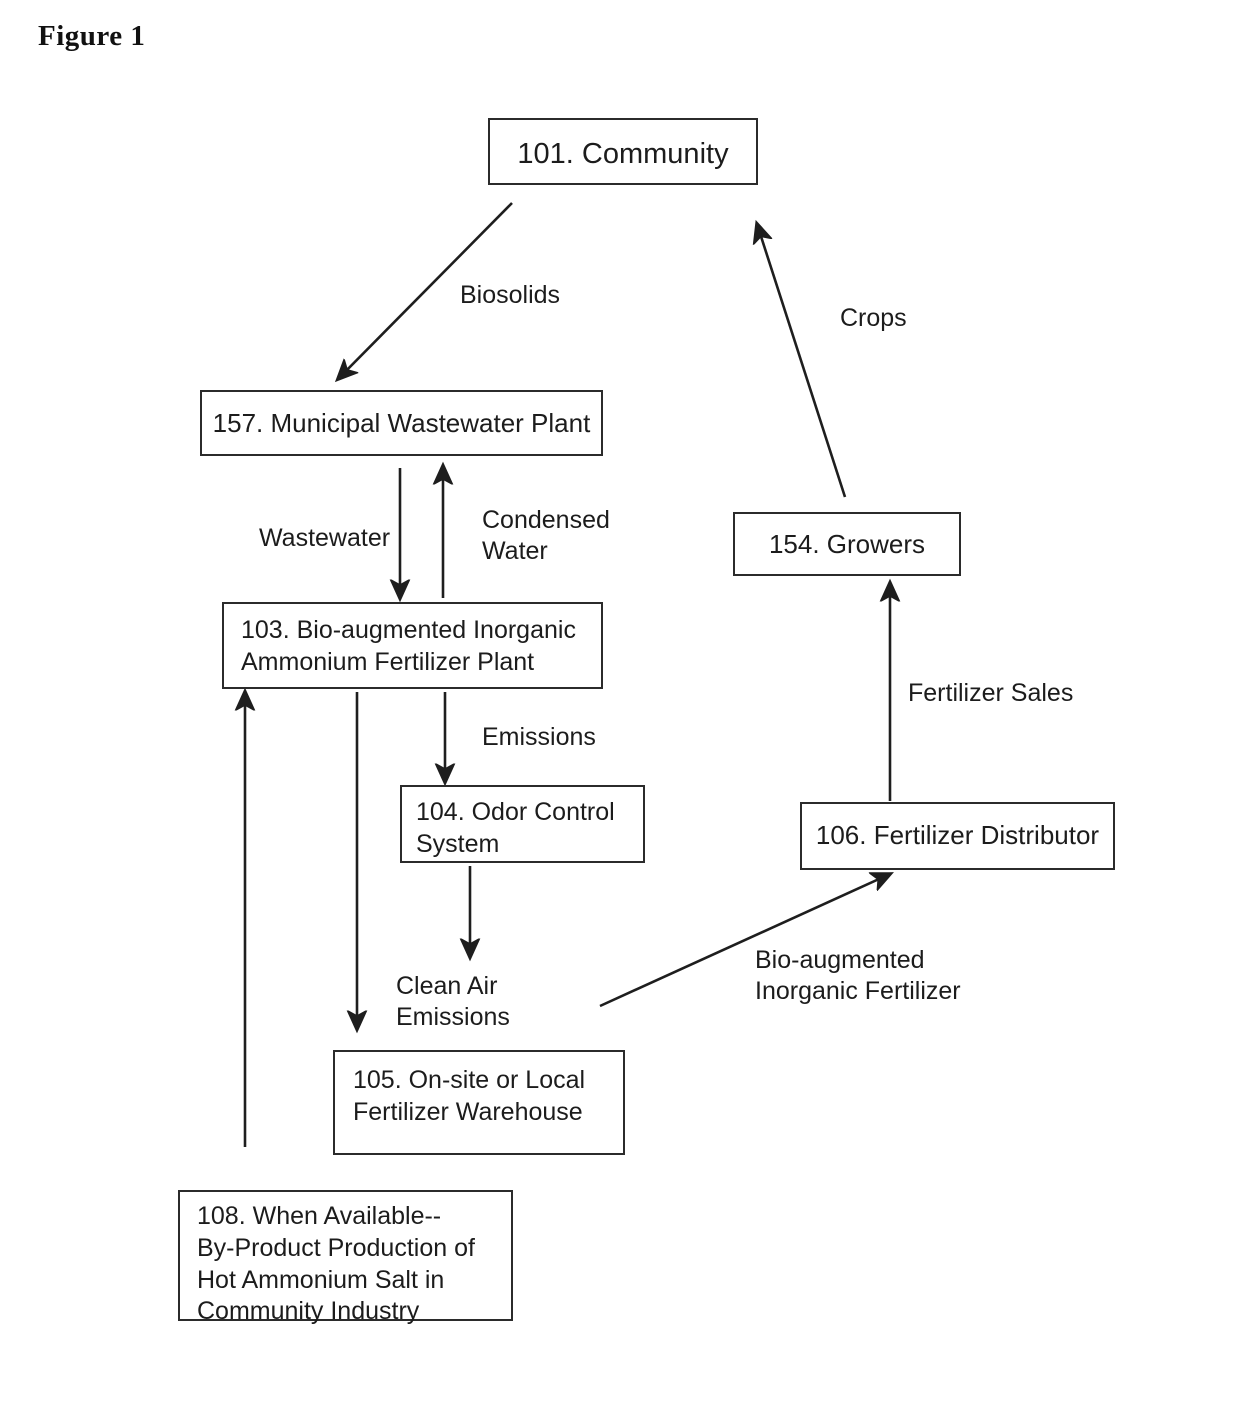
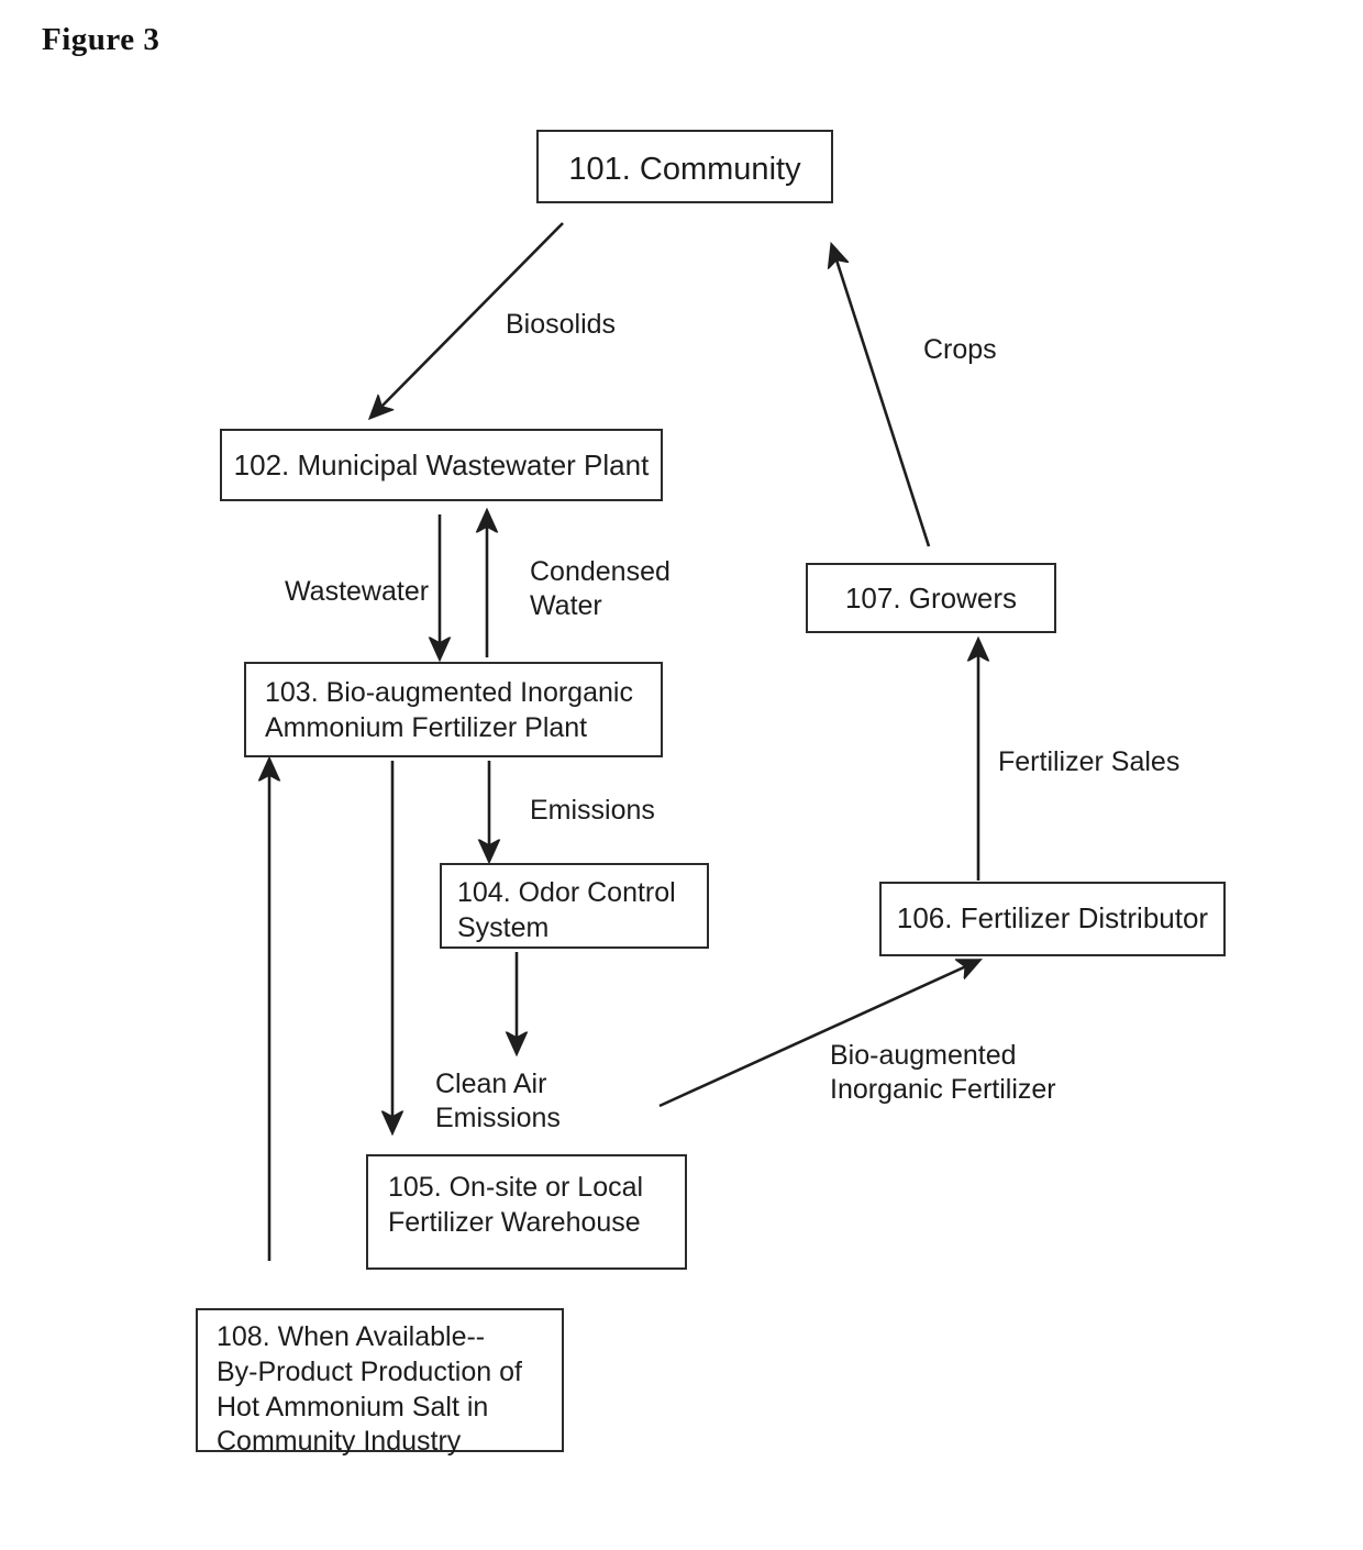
- Figure 1
+ Figure 3
  101. Community
- 157. Municipal Wastewater Plant
+ 102. Municipal Wastewater Plant
  103. Bio-augmented Inorganic
  Ammonium Fertilizer Plant
  104. Odor Control
  System
  105. On-site or Local
  Fertilizer Warehouse
  106. Fertilizer Distributor
- 154. Growers
+ 107. Growers
  108. When Available--
  By-Product Production of
  Hot Ammonium Salt in
  Community Industry
  Biosolids
  Crops
  Wastewater
  Condensed
  Water
  Emissions
  Bio-augmented
  Inorganic Fertilizer
  Fertilizer Sales
  Clean Air
  Emissions
